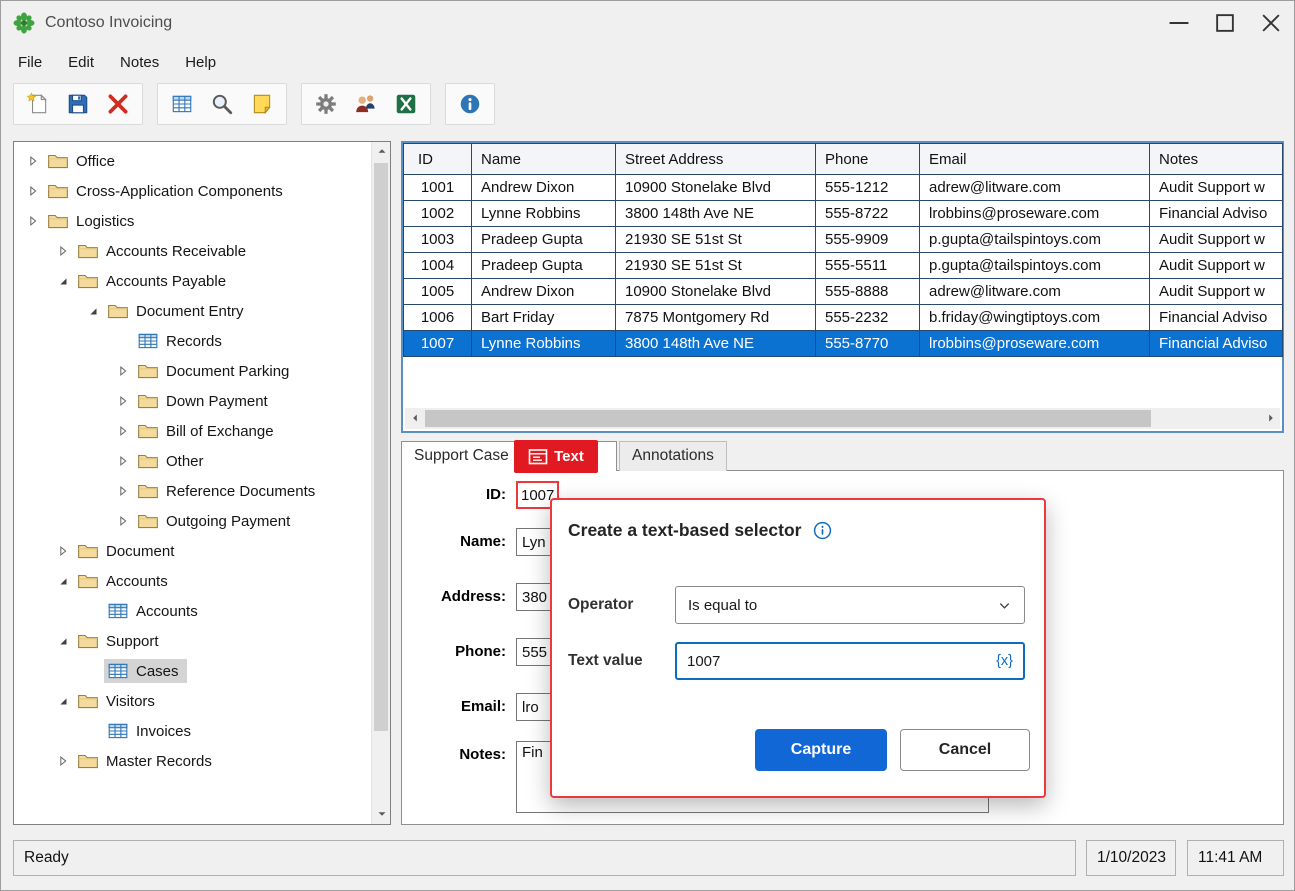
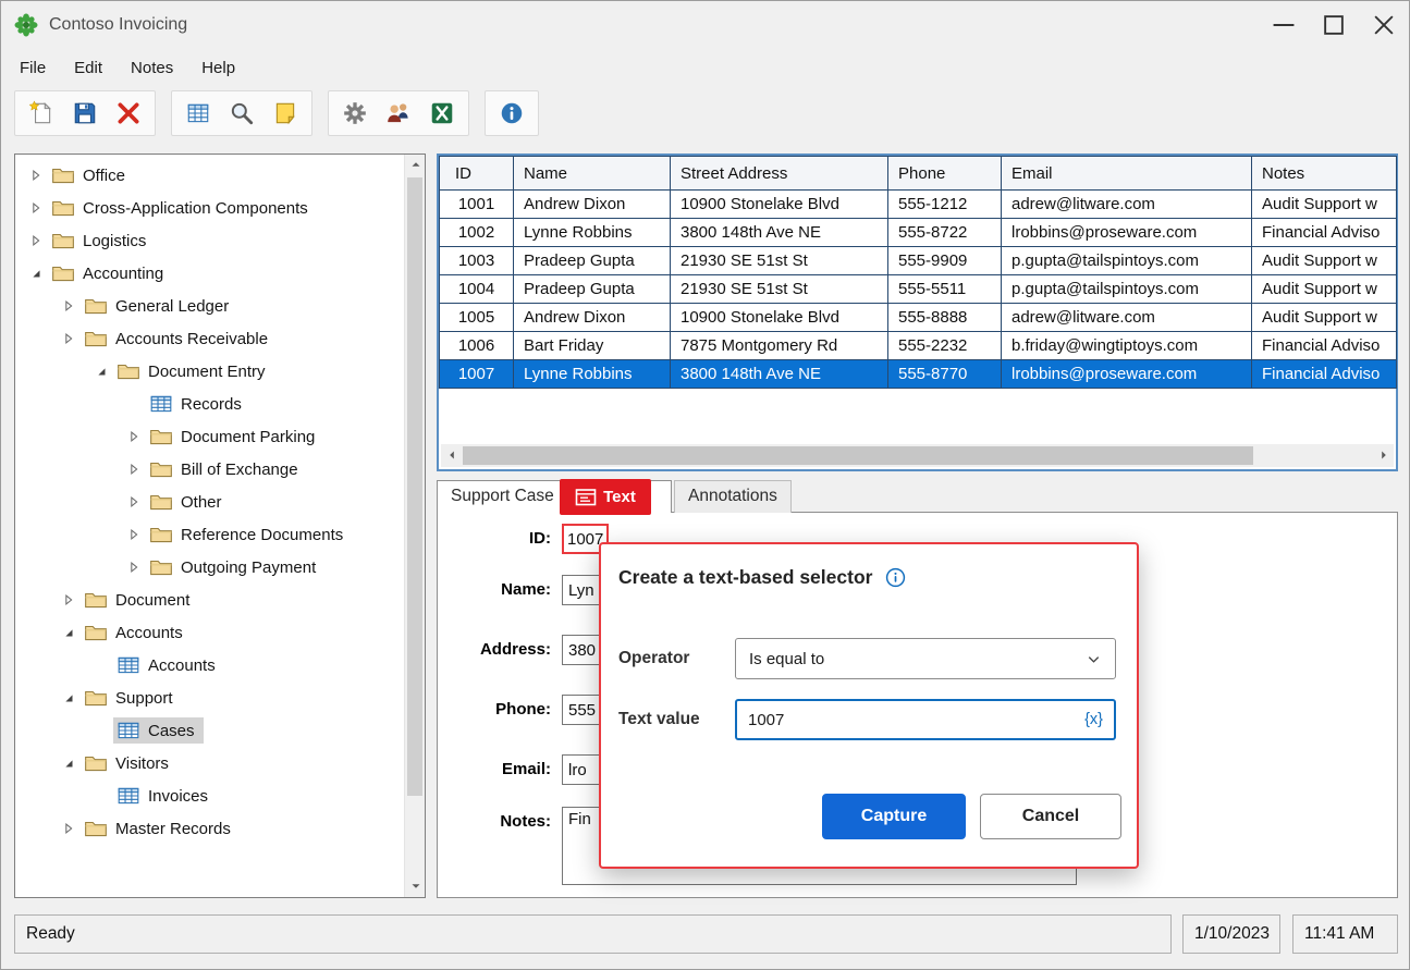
  Contoso Invoicing
  File
  Edit
  Notes
  Help
  Office
  Cross-Application Components
  Logistics
+ Accounting
+ General Ledger
  Accounts Receivable
- Accounts Payable
  Document Entry
  Records
  Document Parking
- Down Payment
  Bill of Exchange
  Other
  Reference Documents
  Outgoing Payment
  Document
  Accounts
  Accounts
  Support
  Cases
  Visitors
  Invoices
  Master Records
  ID	Name	Street Address	Phone	Email	Notes
  1001	Andrew Dixon	10900 Stonelake Blvd	555-1212	adrew@litware.com	Audit Support w
  1002	Lynne Robbins	3800 148th Ave NE	555-8722	lrobbins@proseware.com	Financial Adviso
  1003	Pradeep Gupta	21930 SE 51st St	555-9909	p.gupta@tailspintoys.com	Audit Support w
  1004	Pradeep Gupta	21930 SE 51st St	555-5511	p.gupta@tailspintoys.com	Audit Support w
  1005	Andrew Dixon	10900 Stonelake Blvd	555-8888	adrew@litware.com	Audit Support w
  1006	Bart Friday	7875 Montgomery Rd	555-2232	b.friday@wingtiptoys.com	Financial Adviso
  1007	Lynne Robbins	3800 148th Ave NE	555-8770	lrobbins@proseware.com	Financial Adviso
  Annotations
  ID:
  1007
  Name:
  Lyn
  Address:
  380
  Phone:
  555
  Email:
  lro
  Notes:
  Fin
  Ready
  1/10/2023
  11:41 AM
  Text
  Create a text-based selector
  Operator
  Is equal to
  Text value
  1007
  {x}
  Capture
  Cancel
